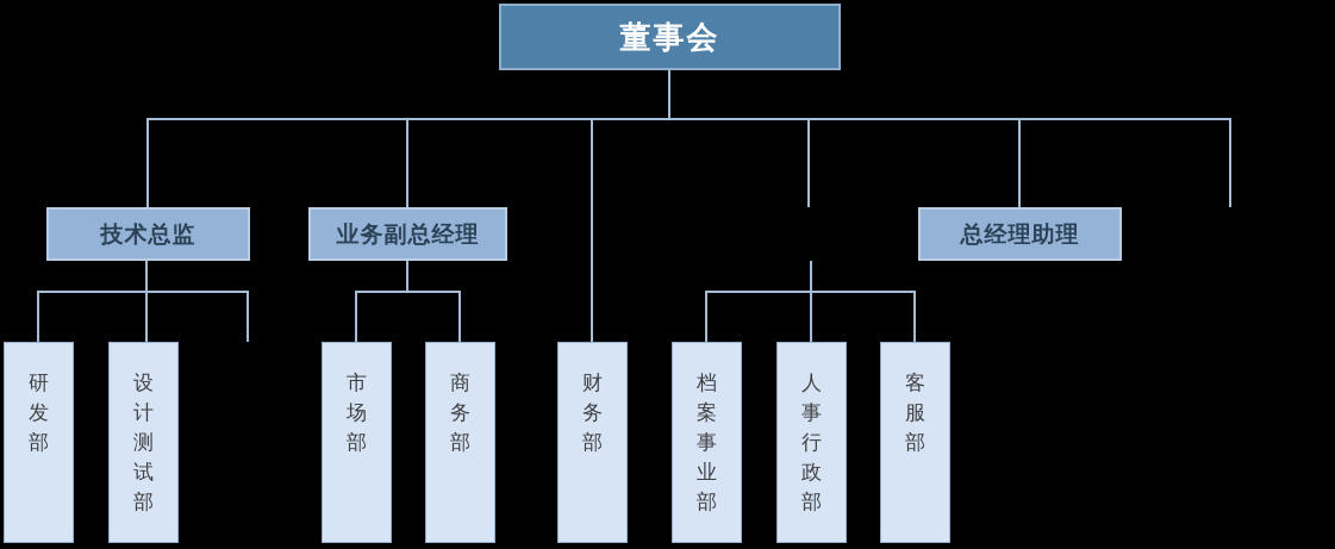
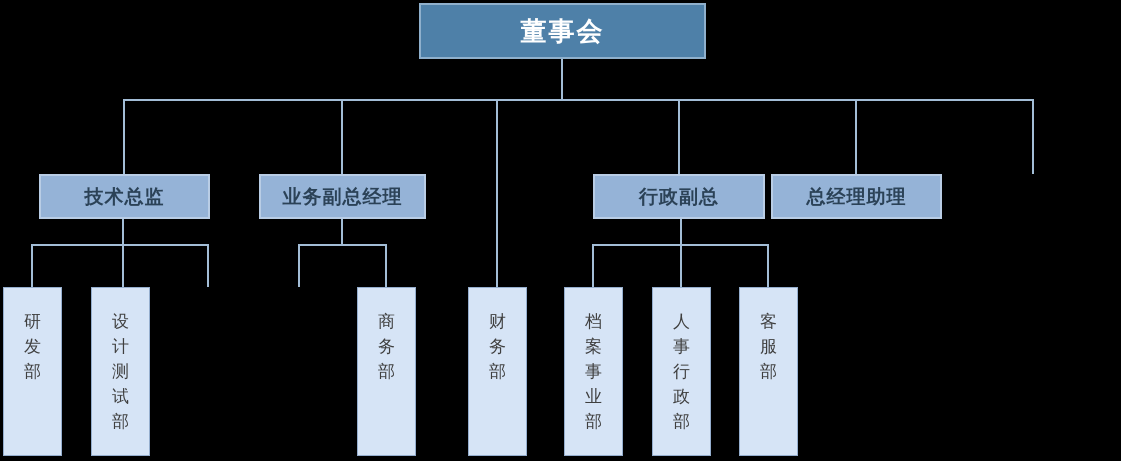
  董事会
  技术总监
  业务副总经理
+ 行政副总
  总经理助理
  研发部
  设计测试部
- 市场部
  商务部
  财务部
  档案事业部
  人事行政部
  客服部
